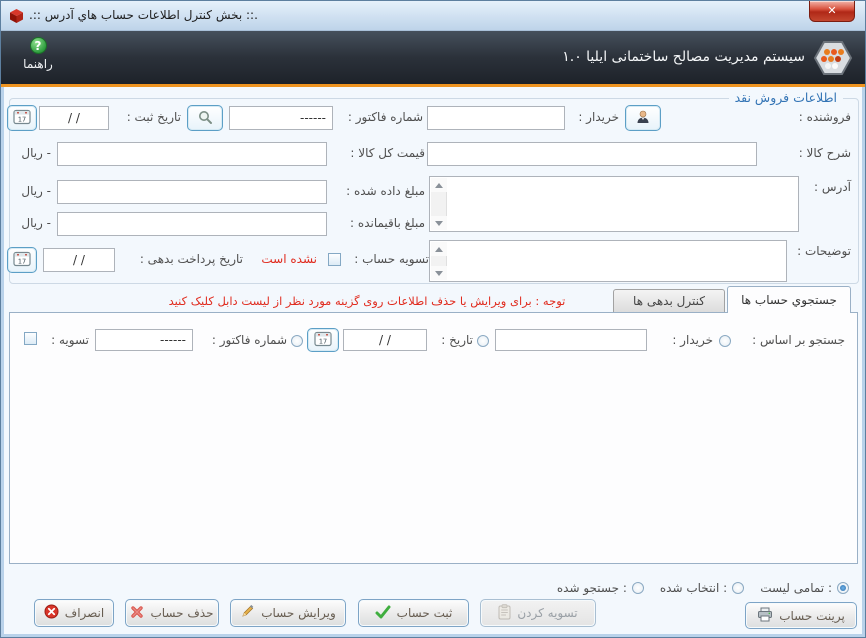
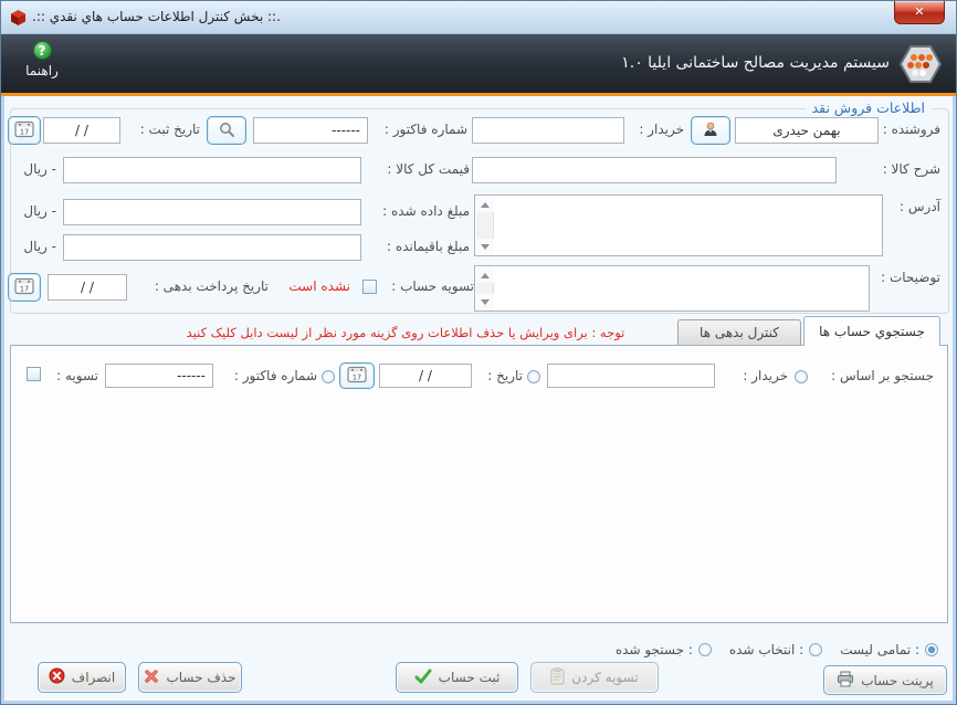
- .:: بخش کنترل اطلاعات حساب هاي آدرس ::.
+ .:: بخش کنترل اطلاعات حساب هاي نقدي ::.
  ✕
  سیستم مدیریت مصالح ساختمانی ایلیا ۱.۰
  ?
  راهنما
  اطلاعات فروش نقد
  فروشنده :
+ بهمن حیدری
  خریدار :
  شماره فاکتور :
  ------
  تاریخ ثبت :
  / /
  17
  شرح کالا :
  قیمت کل کالا :
  - ریال
  آدرس :
  مبلغ داده شده :
  - ریال
  مبلغ باقیمانده :
  - ریال
  توضیحات :
  تسویه حساب :
  نشده است
  تاریخ پرداخت بدهی :
  / /
  17
  جستجوي حساب ها
  کنترل بدهی ها
  توجه : برای ویرایش یا حذف اطلاعات روی گزینه مورد نظر از لیست دابل کلیک کنید
  جستجو بر اساس :
  خریدار :
  تاریخ :
  / /
  17
  شماره فاکتور :
  ------
  تسویه :
  : تمامی لیست
  : انتخاب شده
  : جستجو شده
  پرینت حساب
  تسویه کردن
  ثبت حساب
- ویرایش حساب
  حذف حساب
  انصراف
